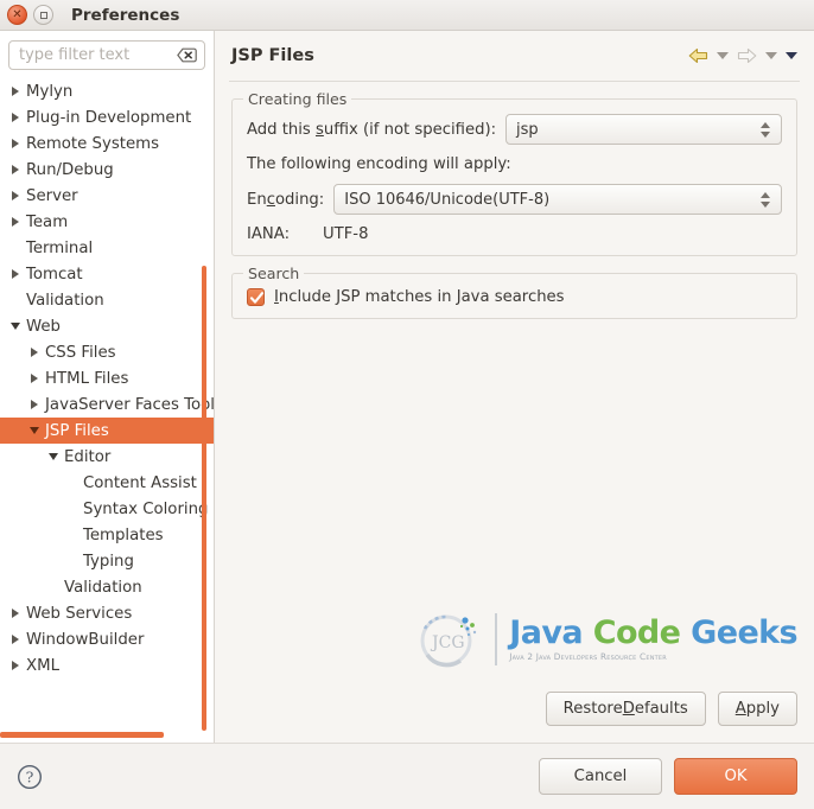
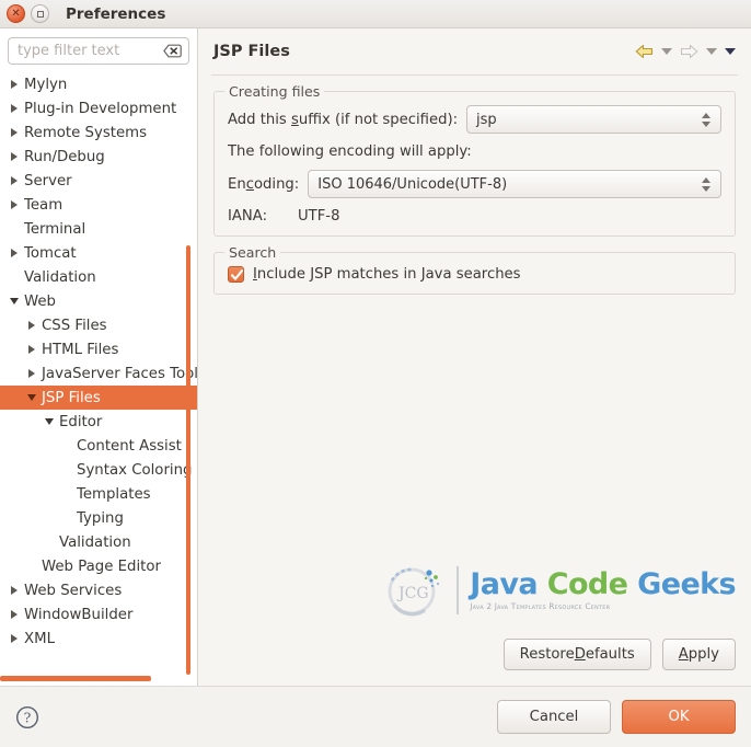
  ✕
  Preferences
  type filter text
  Mylyn
  Plug-in Development
  Remote Systems
  Run/Debug
  Server
  Team
  Terminal
  Tomcat
  Validation
  Web
  CSS Files
  HTML Files
  JavaServer Faces To
  JSP Files
  Editor
  Content Assist
  Syntax Colorin
  Templates
  Typing
  Validation
+ Web Page Editor
  Web Services
  WindowBuilder
  XML
  JSP Files
  Creating files
  Add this suffix (if not specified):
  jsp
  The following encoding will apply:
  Encoding:
  ISO 10646/Unicode(UTF-8)
  IANA:
  UTF-8
  Search
  Include JSP matches in Java searches
  JCG
  Java Code Geeks
- Java 2 Java Developers Resource Center
+ Java 2 Java Templates Resource Center
  Restore
  D
  efaults
  A
  pply
  ?
  Cancel
  OK
